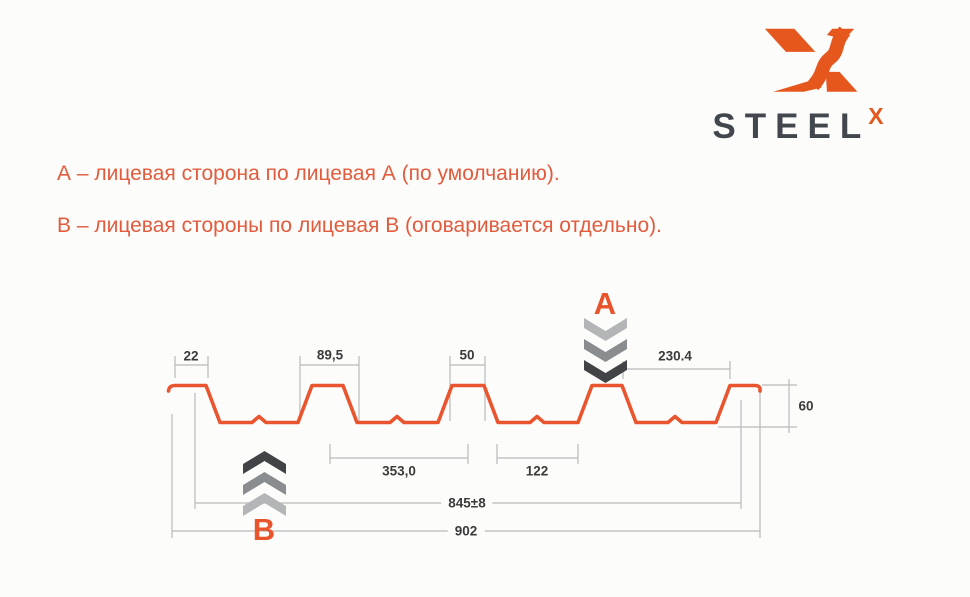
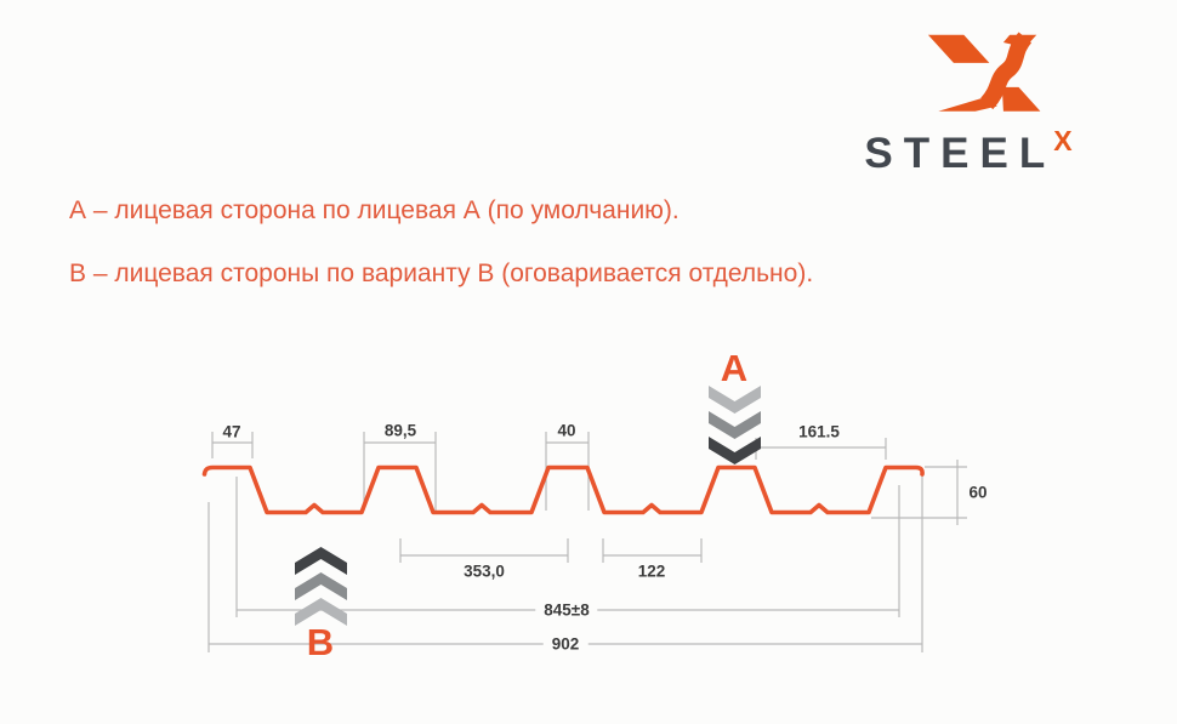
  STEELX
  А – лицевая сторона по лицевая А (по умолчанию).
- В – лицевая стороны по лицевая В (оговаривается отдельно).
+ В – лицевая стороны по варианту В (оговаривается отдельно).
- 22
+ 47
  89,5
- 50
+ 40
- 230.4
+ 161.5
  60
  353,0
  122
  845±8
  902
  A
  B
